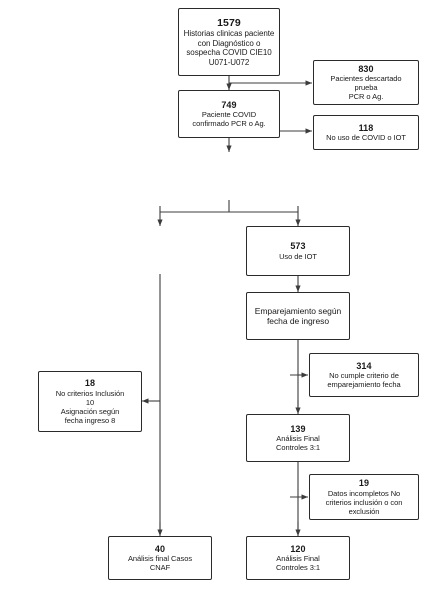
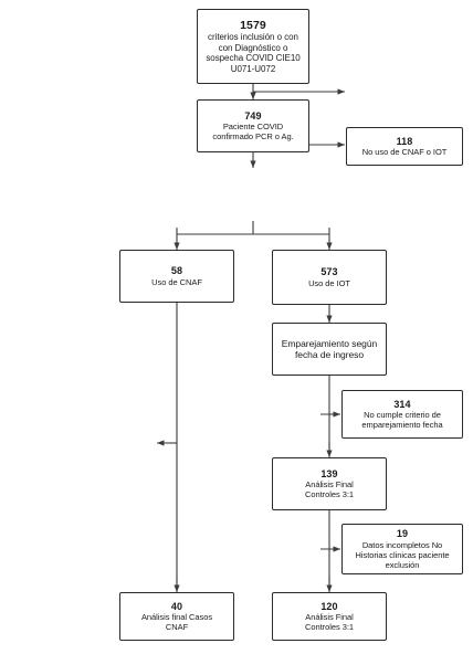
  1579
- Historias clinicas paciente
+ criterios inclusión o con
  con Diagnóstico o
  sospecha COVID CIE10
  U071-U072
- 830
- Pacientes descartado prueba
- PCR o Ag.
  749
  Paciente COVID
  confirmado PCR o Ag.
  118
- No uso de COVID o IOT
+ No uso de CNAF o IOT
+ 58
+ Uso de CNAF
  573
  Uso de IOT
  Emparejamiento según
  fecha de ingreso
  314
  No cumple criterio de
  emparejamiento fecha
- 18
- No criterios Inclusión
- 10
- Asignación según
- fecha ingreso 8
  139
  Análisis Final
  Controles 3:1
  19
  Datos incompletos No
- criterios inclusión o con
+ Historias clinicas paciente
  exclusión
  40
  Análisis final Casos
  CNAF
  120
  Análisis Final
  Controles 3:1
